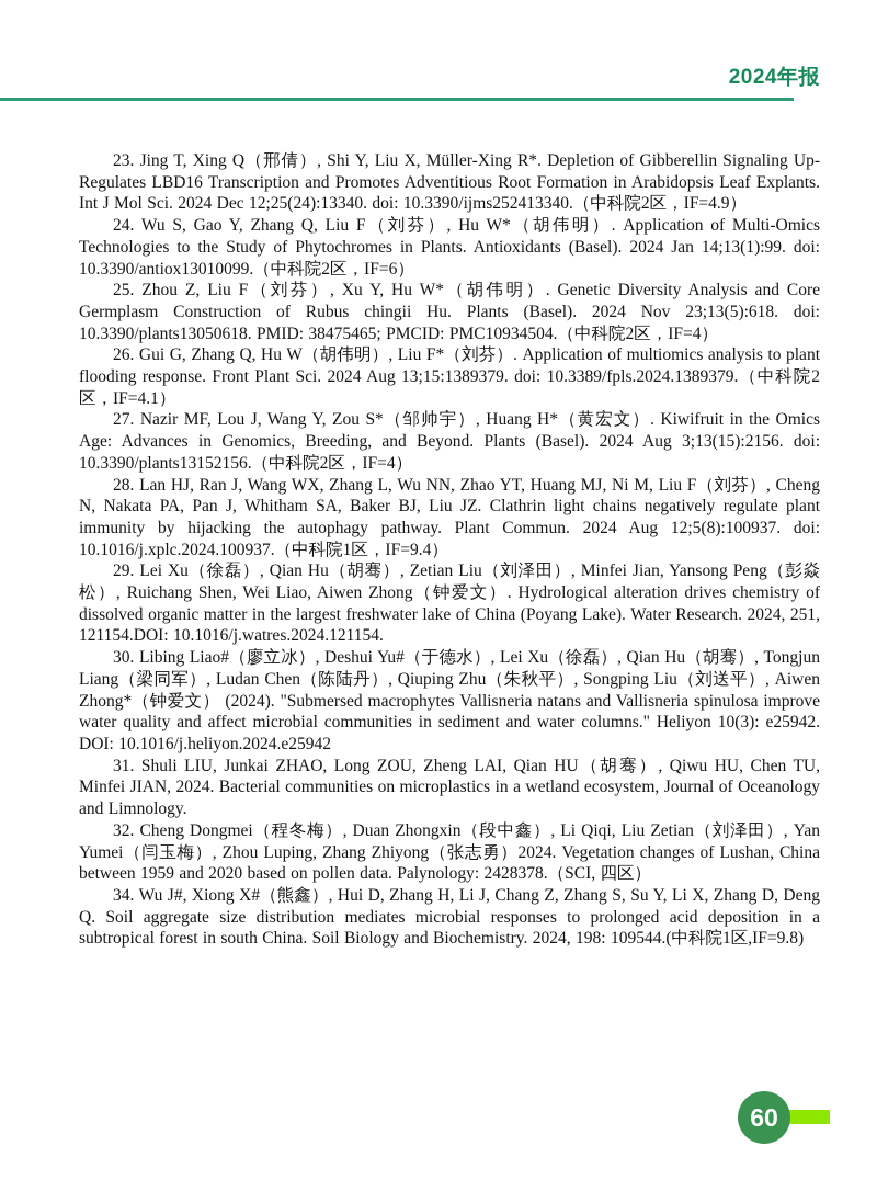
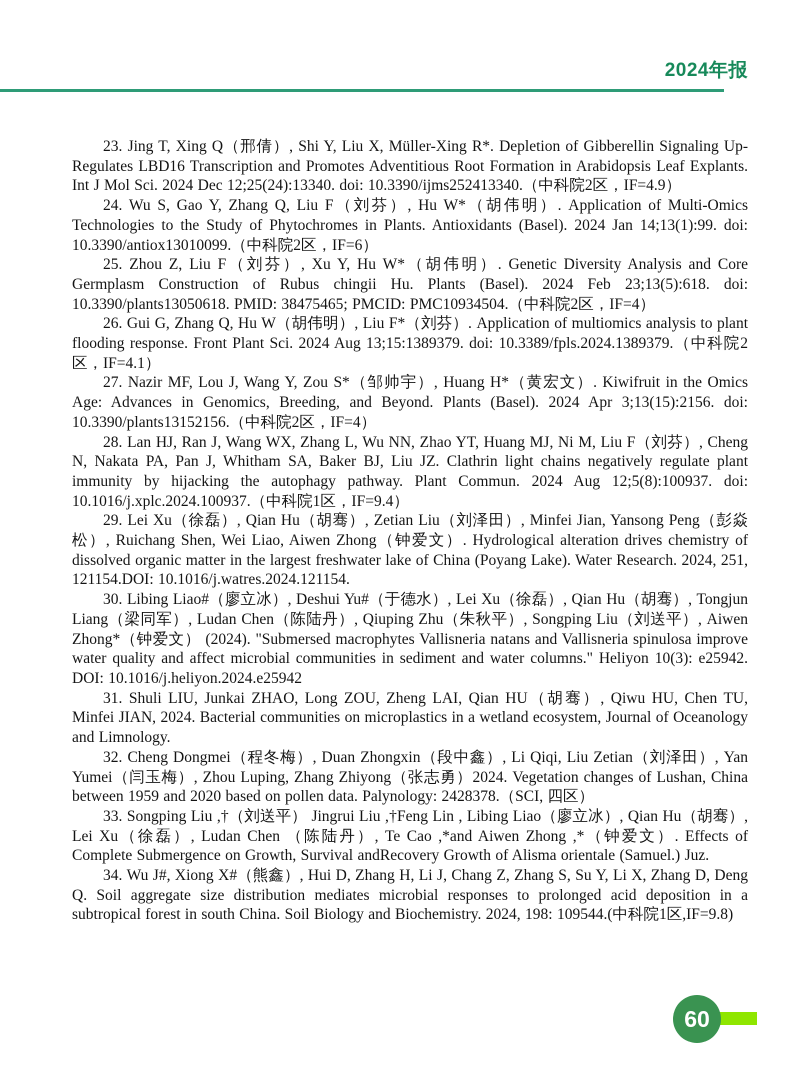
  2024年报
  23. Jing T, Xing Q（邢倩）, Shi Y, Liu X, Müller-Xing R*. Depletion of Gibberellin Signaling Up-Regulates LBD16 Transcription and Promotes Adventitious Root Formation in Arabidopsis Leaf Explants. Int J Mol Sci. 2024 Dec 12;25(24):13340. doi: 10.3390/ijms252413340.（中科院2区，IF=4.9）
  24. Wu S, Gao Y, Zhang Q, Liu F（刘芬）, Hu W*（胡伟明）. Application of Multi-Omics Technologies to the Study of Phytochromes in Plants. Antioxidants (Basel). 2024 Jan 14;13(1):99. doi: 10.3390/antiox13010099.（中科院2区，IF=6）
- 25. Zhou Z, Liu F（刘芬）, Xu Y, Hu W*（胡伟明）. Genetic Diversity Analysis and Core Germplasm Construction of Rubus chingii Hu. Plants (Basel). 2024 Nov 23;13(5):618. doi: 10.3390/plants13050618. PMID: 38475465; PMCID: PMC10934504.（中科院2区，IF=4）
+ 25. Zhou Z, Liu F（刘芬）, Xu Y, Hu W*（胡伟明）. Genetic Diversity Analysis and Core Germplasm Construction of Rubus chingii Hu. Plants (Basel). 2024 Feb 23;13(5):618. doi: 10.3390/plants13050618. PMID: 38475465; PMCID: PMC10934504.（中科院2区，IF=4）
  26. Gui G, Zhang Q, Hu W（胡伟明）, Liu F*（刘芬）. Application of multiomics analysis to plant flooding response. Front Plant Sci. 2024 Aug 13;15:1389379. doi: 10.3389/fpls.2024.1389379.（中科院2区，IF=4.1）
- 27. Nazir MF, Lou J, Wang Y, Zou S*（邹帅宇）, Huang H*（黄宏文）. Kiwifruit in the Omics Age: Advances in Genomics, Breeding, and Beyond. Plants (Basel). 2024 Aug 3;13(15):2156. doi: 10.3390/plants13152156.（中科院2区，IF=4）
+ 27. Nazir MF, Lou J, Wang Y, Zou S*（邹帅宇）, Huang H*（黄宏文）. Kiwifruit in the Omics Age: Advances in Genomics, Breeding, and Beyond. Plants (Basel). 2024 Apr 3;13(15):2156. doi: 10.3390/plants13152156.（中科院2区，IF=4）
  28. Lan HJ, Ran J, Wang WX, Zhang L, Wu NN, Zhao YT, Huang MJ, Ni M, Liu F（刘芬）, Cheng N, Nakata PA, Pan J, Whitham SA, Baker BJ, Liu JZ. Clathrin light chains negatively regulate plant immunity by hijacking the autophagy pathway. Plant Commun. 2024 Aug 12;5(8):100937. doi: 10.1016/j.xplc.2024.100937.（中科院1区，IF=9.4）
  29. Lei Xu（徐磊）, Qian Hu（胡骞）, Zetian Liu（刘泽田）, Minfei Jian, Yansong Peng（彭焱松）, Ruichang Shen, Wei Liao, Aiwen Zhong（钟爱文）. Hydrological alteration drives chemistry of dissolved organic matter in the largest freshwater lake of China (Poyang Lake). Water Research. 2024, 251, 121154.DOI: 10.1016/j.watres.2024.121154.
  30. Libing Liao#（廖立冰）, Deshui Yu#（于德水）, Lei Xu（徐磊）, Qian Hu（胡骞）, Tongjun Liang（梁同军）, Ludan Chen（陈陆丹）, Qiuping Zhu（朱秋平）, Songping Liu（刘送平）, Aiwen Zhong*（钟爱文） (2024). "Submersed macrophytes Vallisneria natans and Vallisneria spinulosa improve water quality and affect microbial communities in sediment and water columns." Heliyon 10(3): e25942. DOI: 10.1016/j.heliyon.2024.e25942
  31. Shuli LIU, Junkai ZHAO, Long ZOU, Zheng LAI, Qian HU（胡骞）, Qiwu HU, Chen TU, Minfei JIAN, 2024. Bacterial communities on microplastics in a wetland ecosystem, Journal of Oceanology and Limnology.
  32. Cheng Dongmei（程冬梅）, Duan Zhongxin（段中鑫）, Li Qiqi, Liu Zetian（刘泽田）, Yan Yumei（闫玉梅）, Zhou Luping, Zhang Zhiyong（张志勇）2024. Vegetation changes of Lushan, China between 1959 and 2020 based on pollen data. Palynology: 2428378.（SCI, 四区）
+ 33. Songping Liu ,†（刘送平） Jingrui Liu ,†Feng Lin , Libing Liao（廖立冰）, Qian Hu（胡骞）, Lei Xu（徐磊）, Ludan Chen （陈陆丹）, Te Cao ,*and Aiwen Zhong ,*（钟爱文）. Effects of Complete Submergence on Growth, Survival andRecovery Growth of Alisma orientale (Samuel.) Juz.
  34. Wu J#, Xiong X#（熊鑫）, Hui D, Zhang H, Li J, Chang Z, Zhang S, Su Y, Li X, Zhang D, Deng Q. Soil aggregate size distribution mediates microbial responses to prolonged acid deposition in a subtropical forest in south China. Soil Biology and Biochemistry. 2024, 198: 109544.(中科院1区,IF=9.8)
  60
